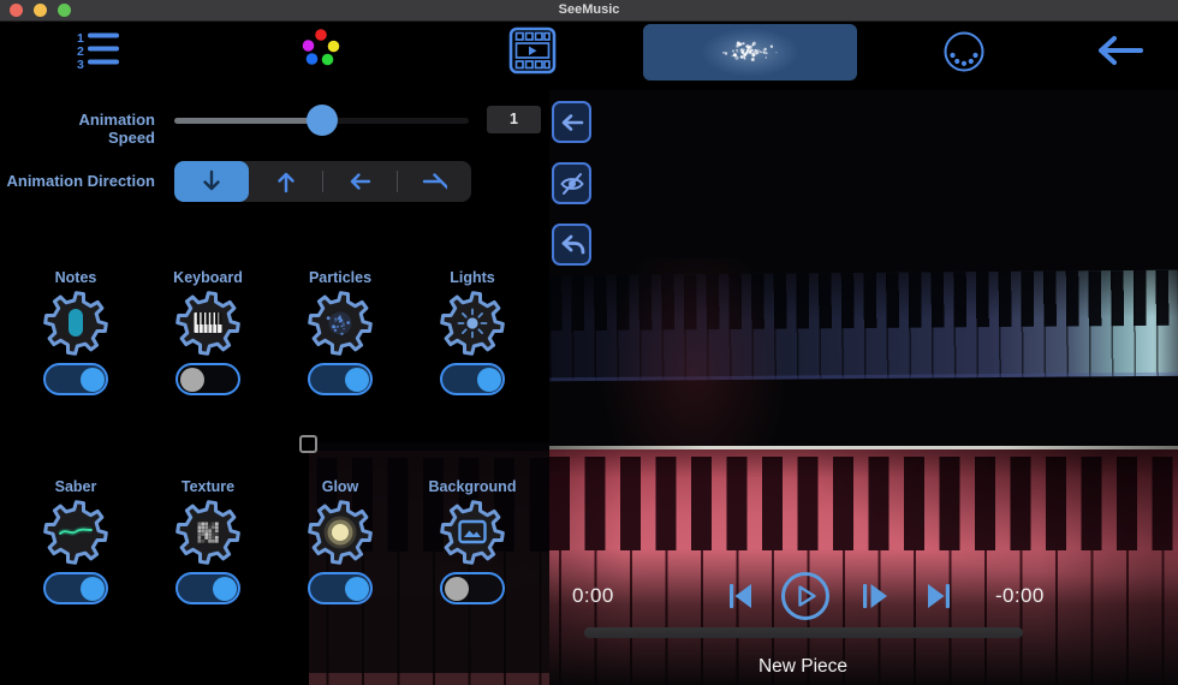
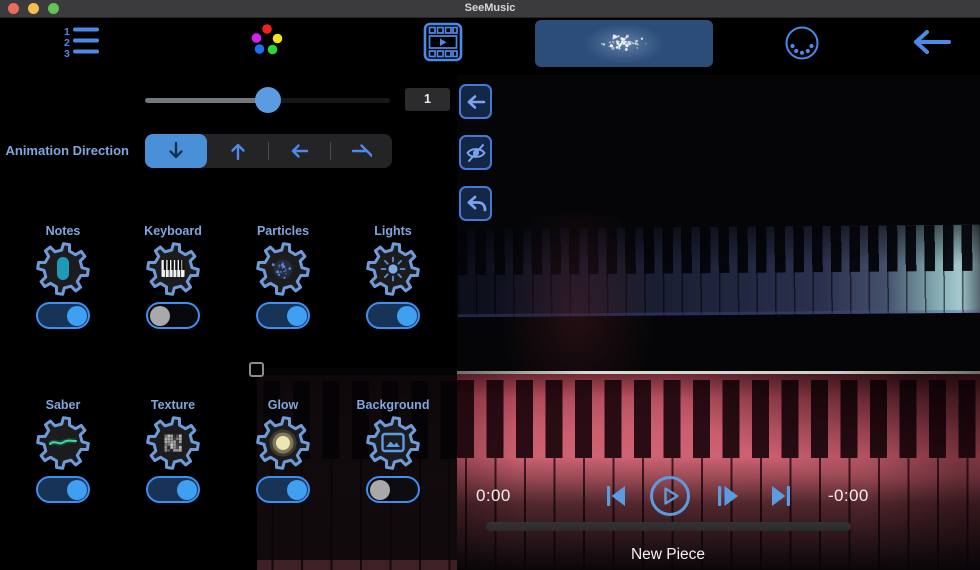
  SeeMusic
  1
  2
  3
- Animation Speed
  1
  Animation Direction
  Notes
  Keyboard
  Particles
  Lights
  Saber
  Texture
  Glow
  Background
  0:00
  -0:00
  New Piece
